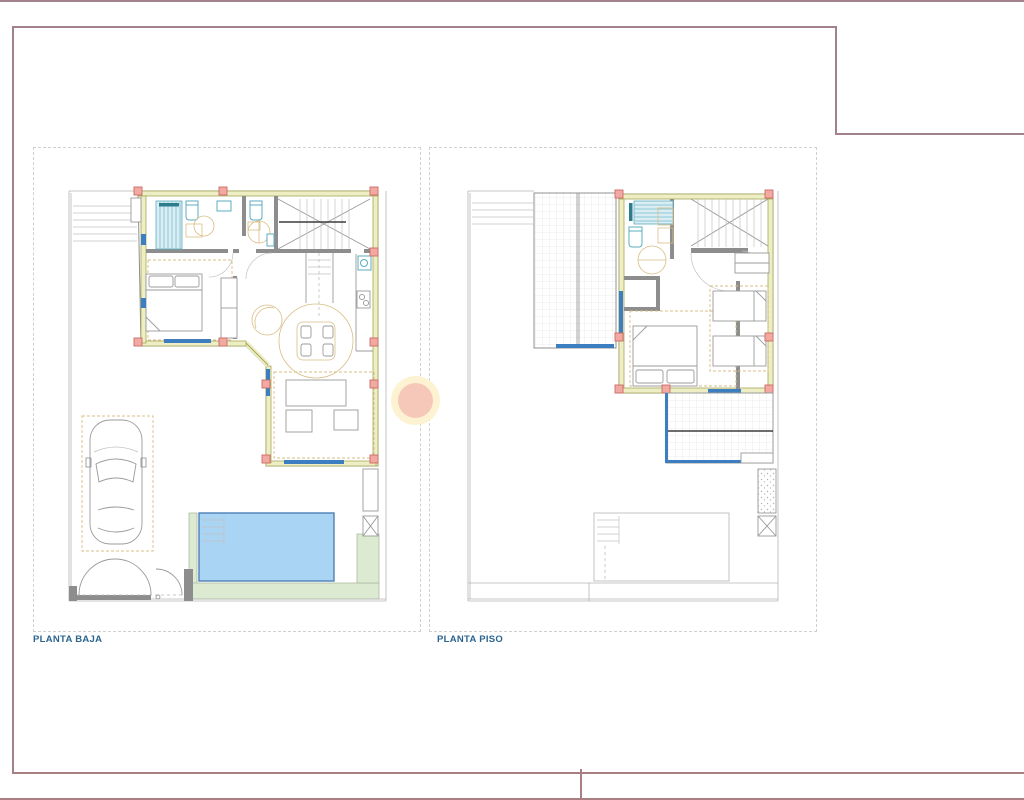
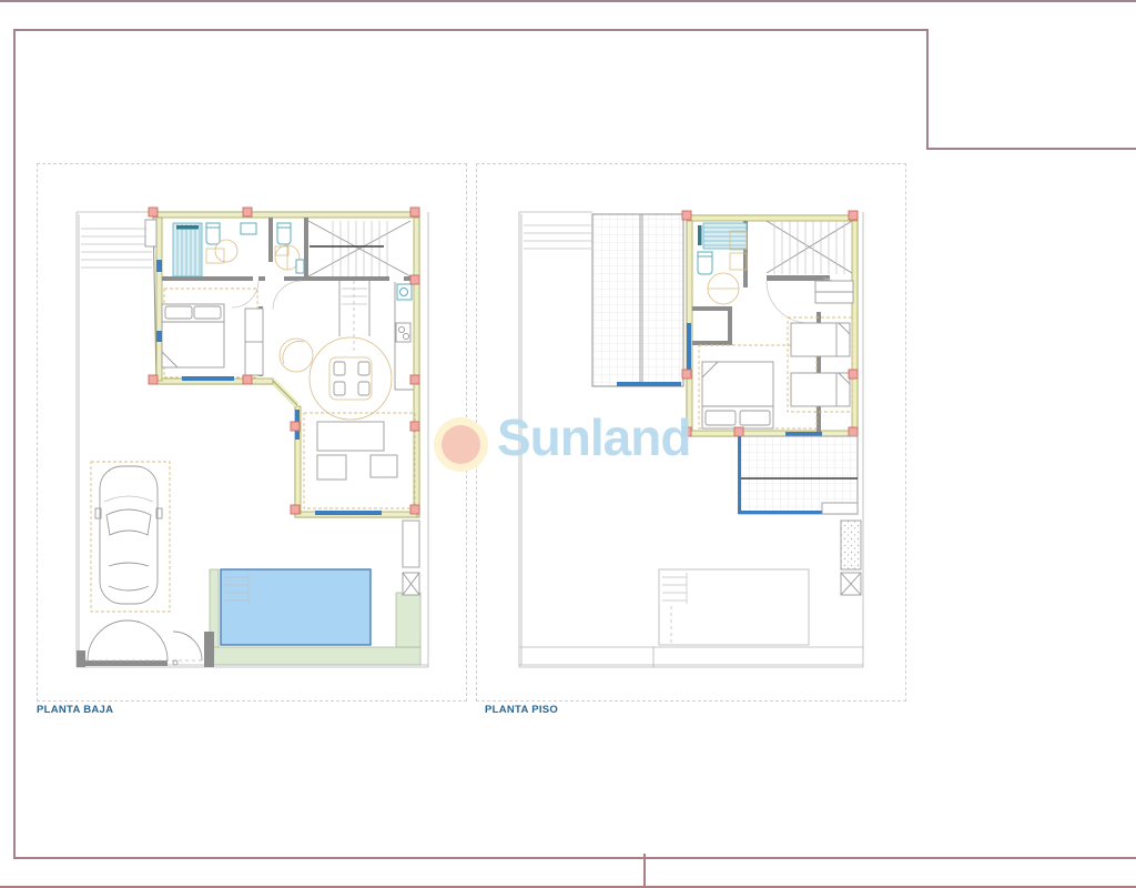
  PLANTA BAJA
  PLANTA PISO
+ Sunland
